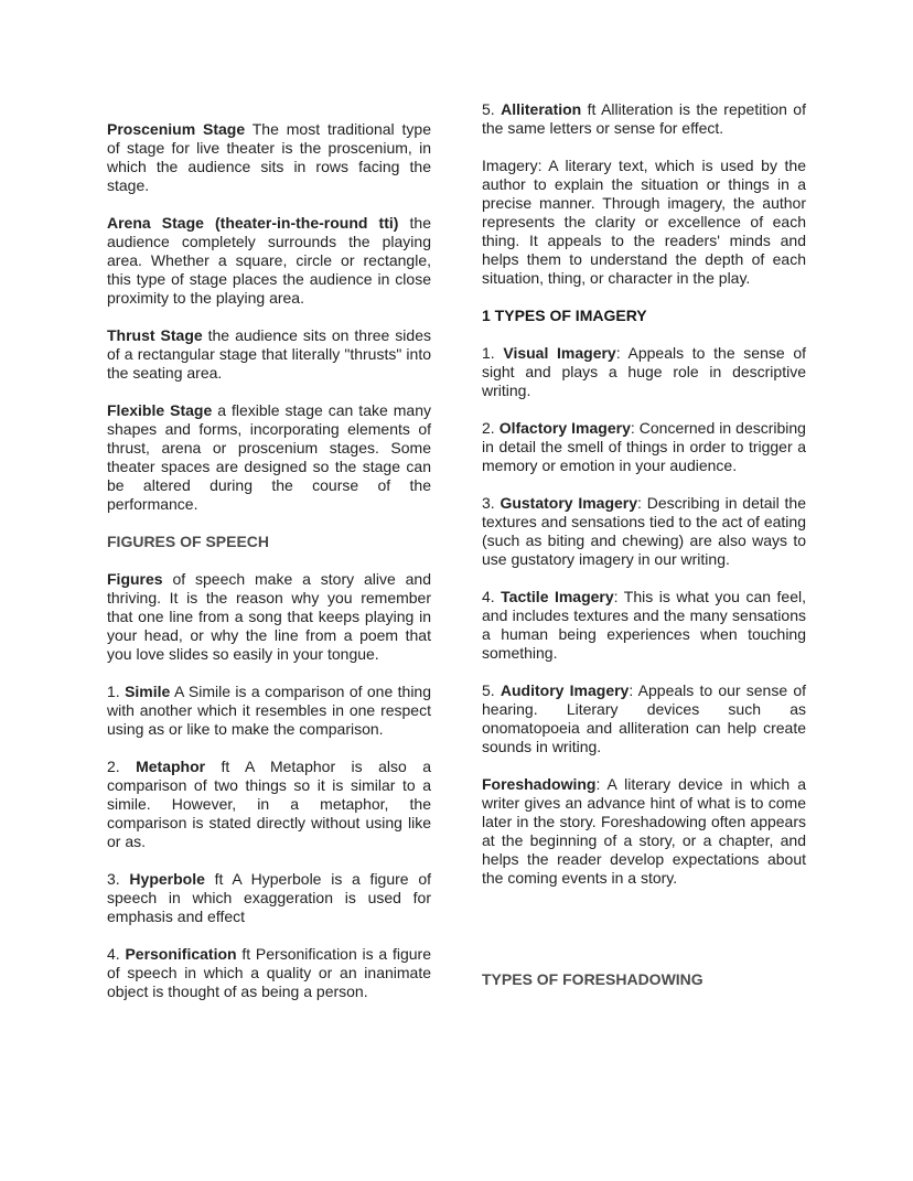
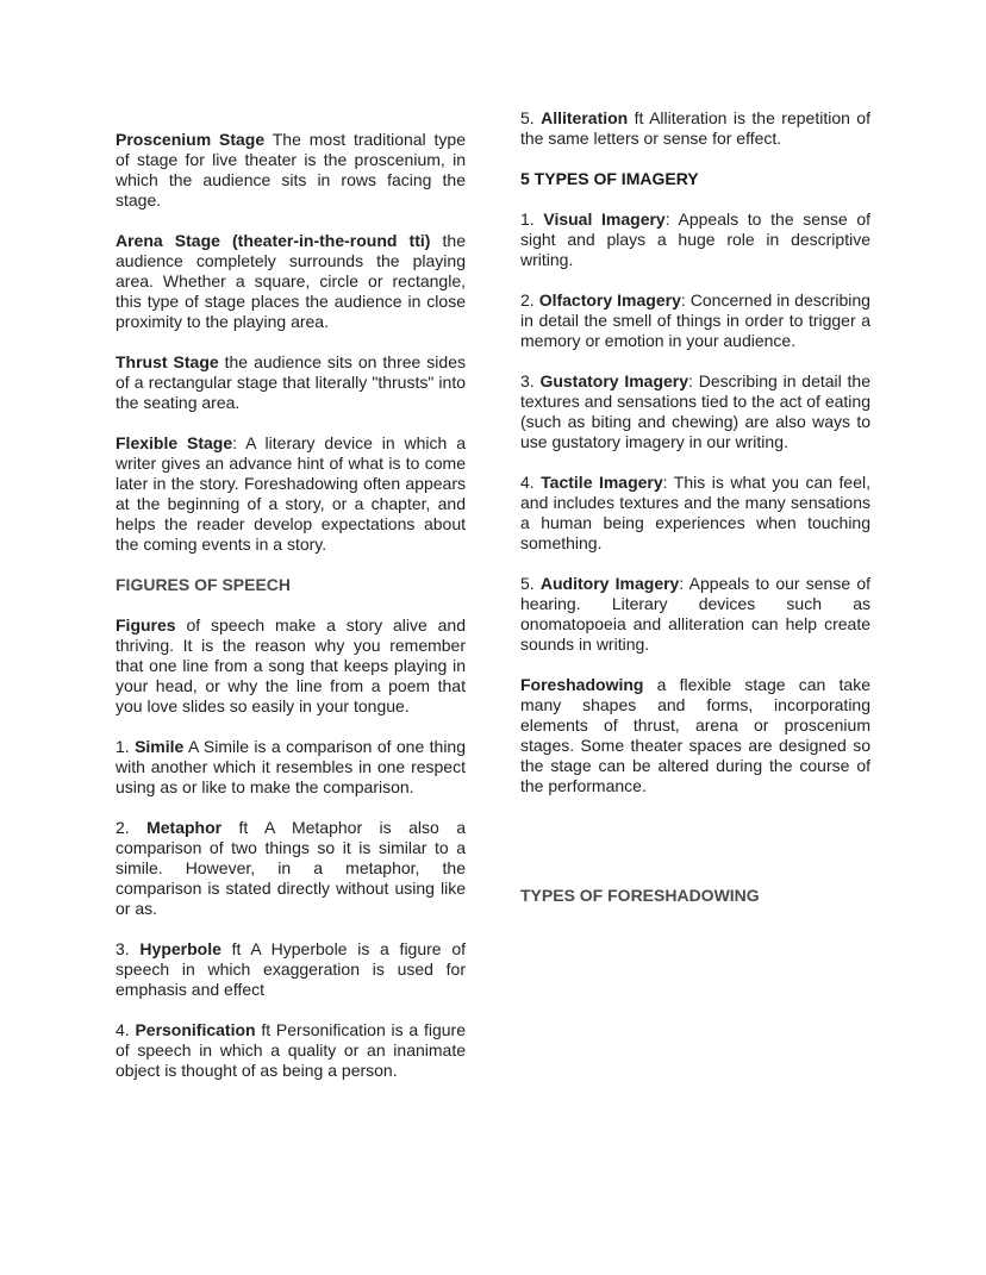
  Proscenium Stage The most traditional type of stage for live theater is the proscenium, in which the audience sits in rows facing the stage.
  Arena Stage (theater-in-the-round tti) the audience completely surrounds the playing area. Whether a square, circle or rectangle, this type of stage places the audience in close proximity to the playing area.
  Thrust Stage the audience sits on three sides of a rectangular stage that literally "thrusts" into the seating area.
- Flexible Stage a flexible stage can take many shapes and forms, incorporating elements of thrust, arena or proscenium stages. Some theater spaces are designed so the stage can be altered during the course of the performance.
+ Flexible Stage: A literary device in which a writer gives an advance hint of what is to come later in the story. Foreshadowing often appears at the beginning of a story, or a chapter, and helps the reader develop expectations about the coming events in a story.
  FIGURES OF SPEECH
  Figures of speech make a story alive and thriving. It is the reason why you remember that one line from a song that keeps playing in your head, or why the line from a poem that you love slides so easily in your tongue.
  1. Simile A Simile is a comparison of one thing with another which it resembles in one respect using as or like to make the comparison.
  2. Metaphor ft A Metaphor is also a comparison of two things so it is similar to a simile. However, in a metaphor, the comparison is stated directly without using like or as.
  3. Hyperbole ft A Hyperbole is a figure of speech in which exaggeration is used for emphasis and effect
  4. Personification ft Personification is a figure of speech in which a quality or an inanimate object is thought of as being a person.
  5. Alliteration ft Alliteration is the repetition of the same letters or sense for effect.
- Imagery: A literary text, which is used by the author to explain the situation or things in a precise manner. Through imagery, the author represents the clarity or excellence of each thing. It appeals to the readers' minds and helps them to understand the depth of each situation, thing, or character in the play.
- 1 TYPES OF IMAGERY
+ 5 TYPES OF IMAGERY
  1. Visual Imagery: Appeals to the sense of sight and plays a huge role in descriptive writing.
  2. Olfactory Imagery: Concerned in describing in detail the smell of things in order to trigger a memory or emotion in your audience.
  3. Gustatory Imagery: Describing in detail the textures and sensations tied to the act of eating (such as biting and chewing) are also ways to use gustatory imagery in our writing.
  4. Tactile Imagery: This is what you can feel, and includes textures and the many sensations a human being experiences when touching something.
  5. Auditory Imagery: Appeals to our sense of hearing. Literary devices such as onomatopoeia and alliteration can help create sounds in writing.
- Foreshadowing: A literary device in which a writer gives an advance hint of what is to come later in the story. Foreshadowing often appears at the beginning of a story, or a chapter, and helps the reader develop expectations about the coming events in a story.
+ Foreshadowing a flexible stage can take many shapes and forms, incorporating elements of thrust, arena or proscenium stages. Some theater spaces are designed so the stage can be altered during the course of the performance.
  TYPES OF FORESHADOWING
